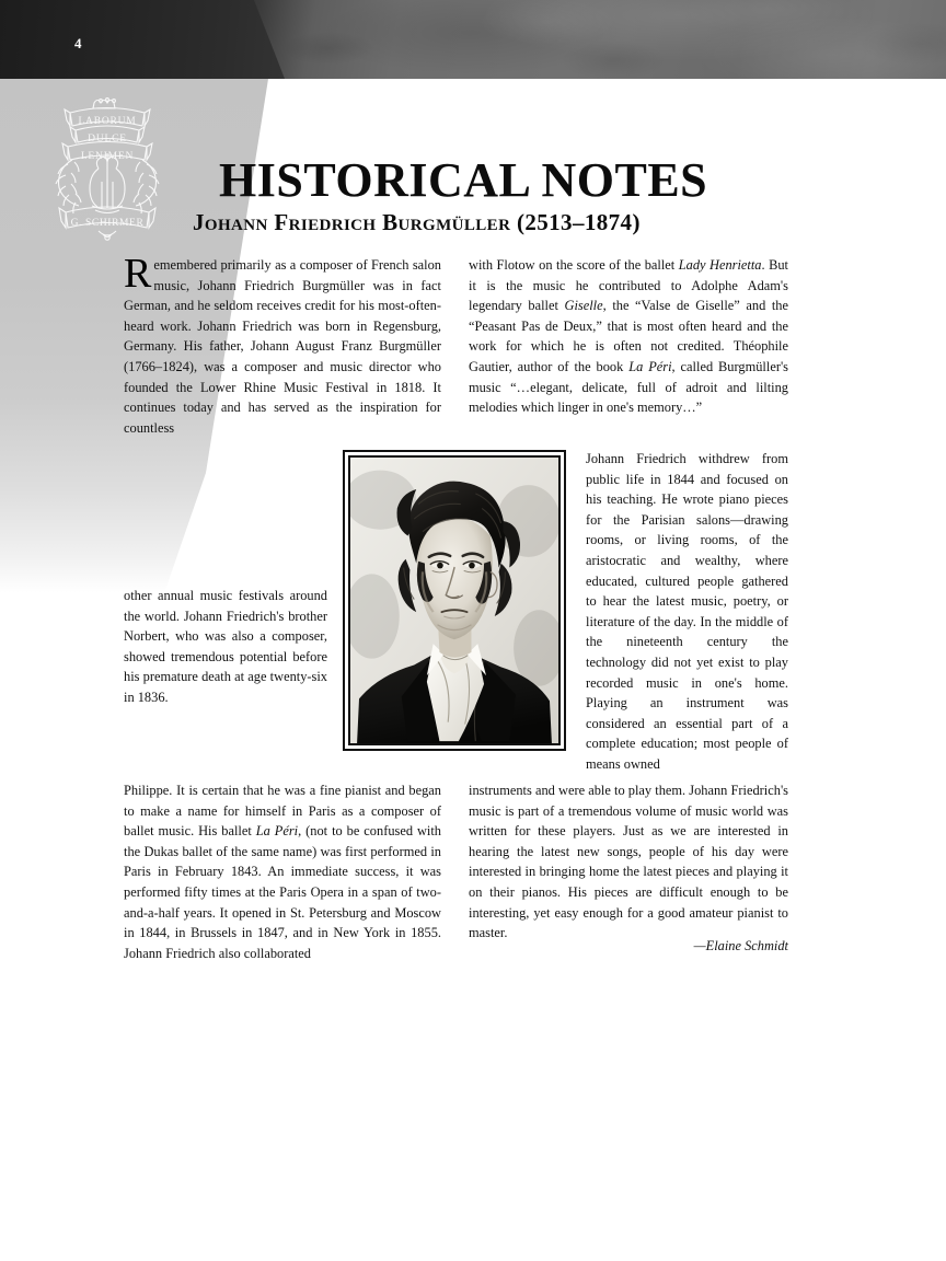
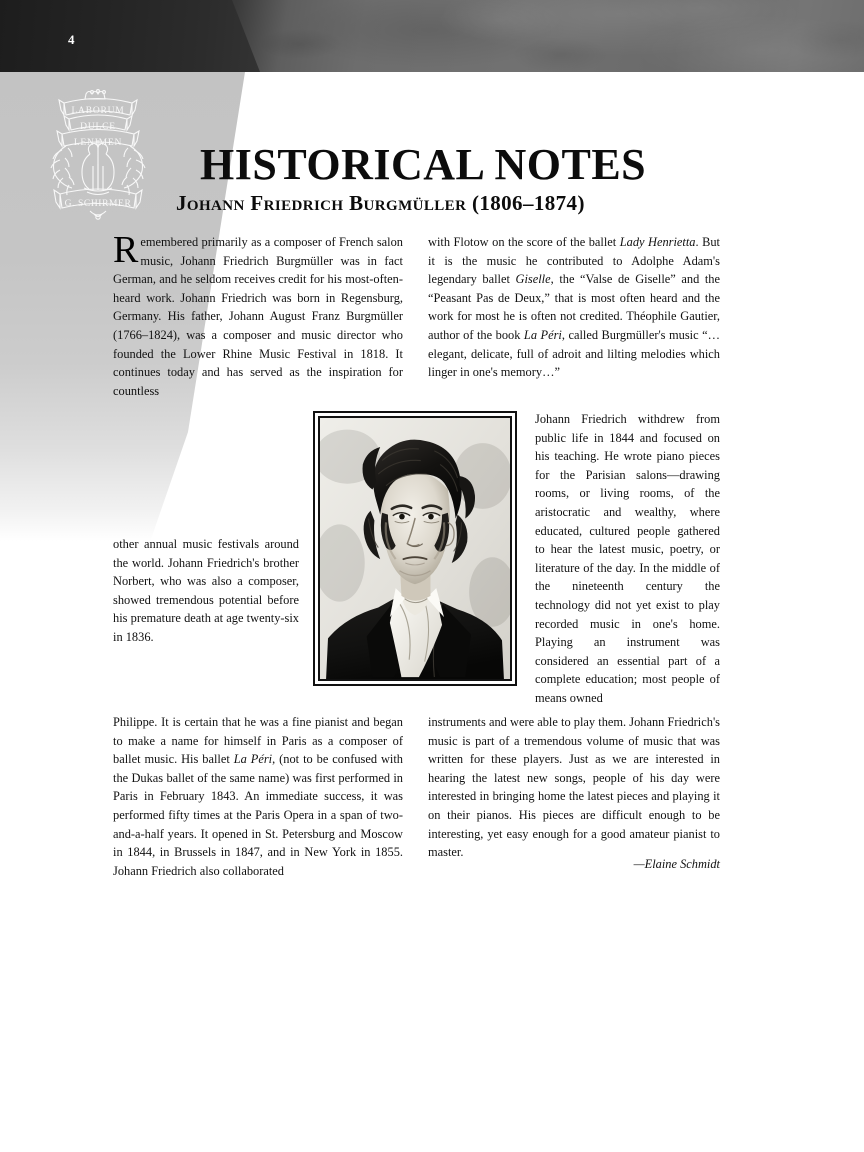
  4
  LABORUM
  DULCE
  LENIMEN
  G. SCHIRMER
  HISTORICAL NOTES
- Johann Friedrich Burgmüller (2513–1874)
+ Johann Friedrich Burgmüller (1806–1874)
  R
  emembered primarily as a composer of French salon music, Johann Friedrich Burgmüller was in fact German, and he seldom receives credit for his most-often-heard work. Johann Friedrich was born in Regensburg, Germany. His father, Johann August Franz Burgmüller (1766–1824), was a composer and music director who founded the Lower Rhine Music Festival in 1818. It continues today and has served as the inspiration for countless
  other annual music festivals around the world. Johann Friedrich's brother Norbert, who was also a composer, showed tremendous potential before his premature death at age twenty-six in 1836.
  Philippe. It is certain that he was a fine pianist and began to make a name for himself in Paris as a composer of ballet music. His ballet La Péri, (not to be confused with the Dukas ballet of the same name) was first performed in Paris in February 1843. An immediate success, it was performed fifty times at the Paris Opera in a span of two-and-a-half years. It opened in St. Petersburg and Moscow in 1844, in Brussels in 1847, and in New York in 1855. Johann Friedrich also collaborated
- with Flotow on the score of the ballet Lady Henrietta. But it is the music he contributed to Adolphe Adam's legendary ballet Giselle, the “Valse de Giselle” and the “Peasant Pas de Deux,” that is most often heard and the work for which he is often not credited. Théophile Gautier, author of the book La Péri, called Burgmüller's music “…elegant, delicate, full of adroit and lilting melodies which linger in one's memory…”
+ with Flotow on the score of the ballet Lady Henrietta. But it is the music he contributed to Adolphe Adam's legendary ballet Giselle, the “Valse de Giselle” and the “Peasant Pas de Deux,” that is most often heard and the work for most he is often not credited. Théophile Gautier, author of the book La Péri, called Burgmüller's music “…elegant, delicate, full of adroit and lilting melodies which linger in one's memory…”
  Johann Friedrich withdrew from public life in 1844 and focused on his teaching. He wrote piano pieces for the Parisian salons—drawing rooms, or living rooms, of the aristocratic and wealthy, where educated, cultured people gathered to hear the latest music, poetry, or literature of the day. In the middle of the nineteenth century the technology did not yet exist to play recorded music in one's home. Playing an instrument was considered an essential part of a complete education; most people of means owned
- instruments and were able to play them. Johann Friedrich's music is part of a tremendous volume of music world was written for these players. Just as we are interested in hearing the latest new songs, people of his day were interested in bringing home the latest pieces and playing it on their pianos. His pieces are difficult enough to be interesting, yet easy enough for a good amateur pianist to master.
+ instruments and were able to play them. Johann Friedrich's music is part of a tremendous volume of music that was written for these players. Just as we are interested in hearing the latest new songs, people of his day were interested in bringing home the latest pieces and playing it on their pianos. His pieces are difficult enough to be interesting, yet easy enough for a good amateur pianist to master.
  —Elaine Schmidt
